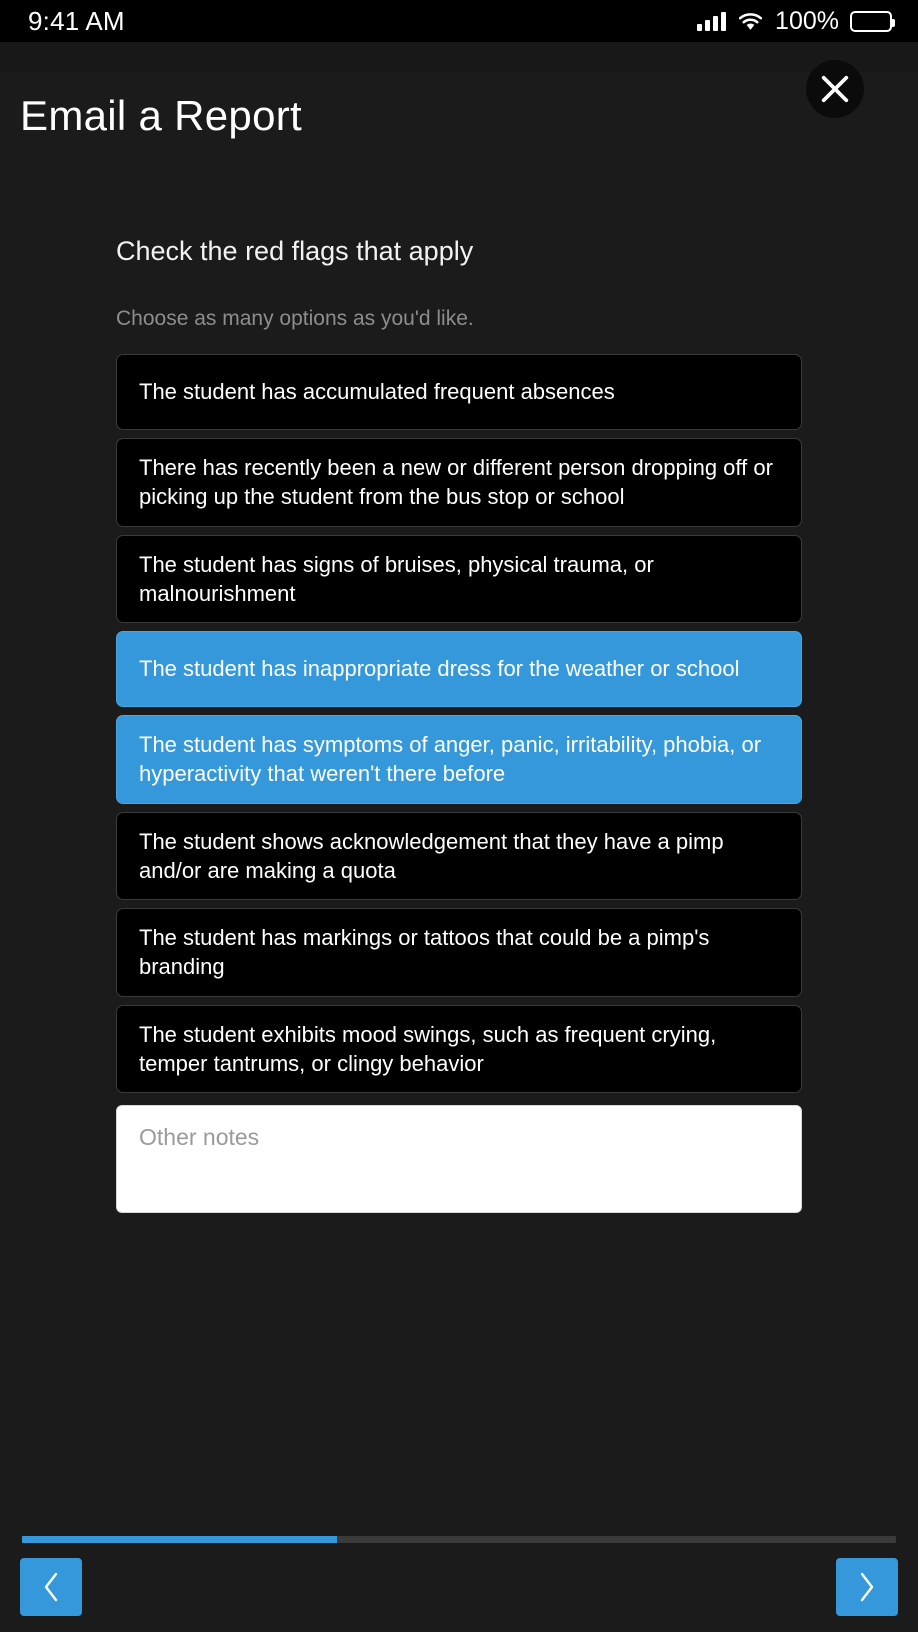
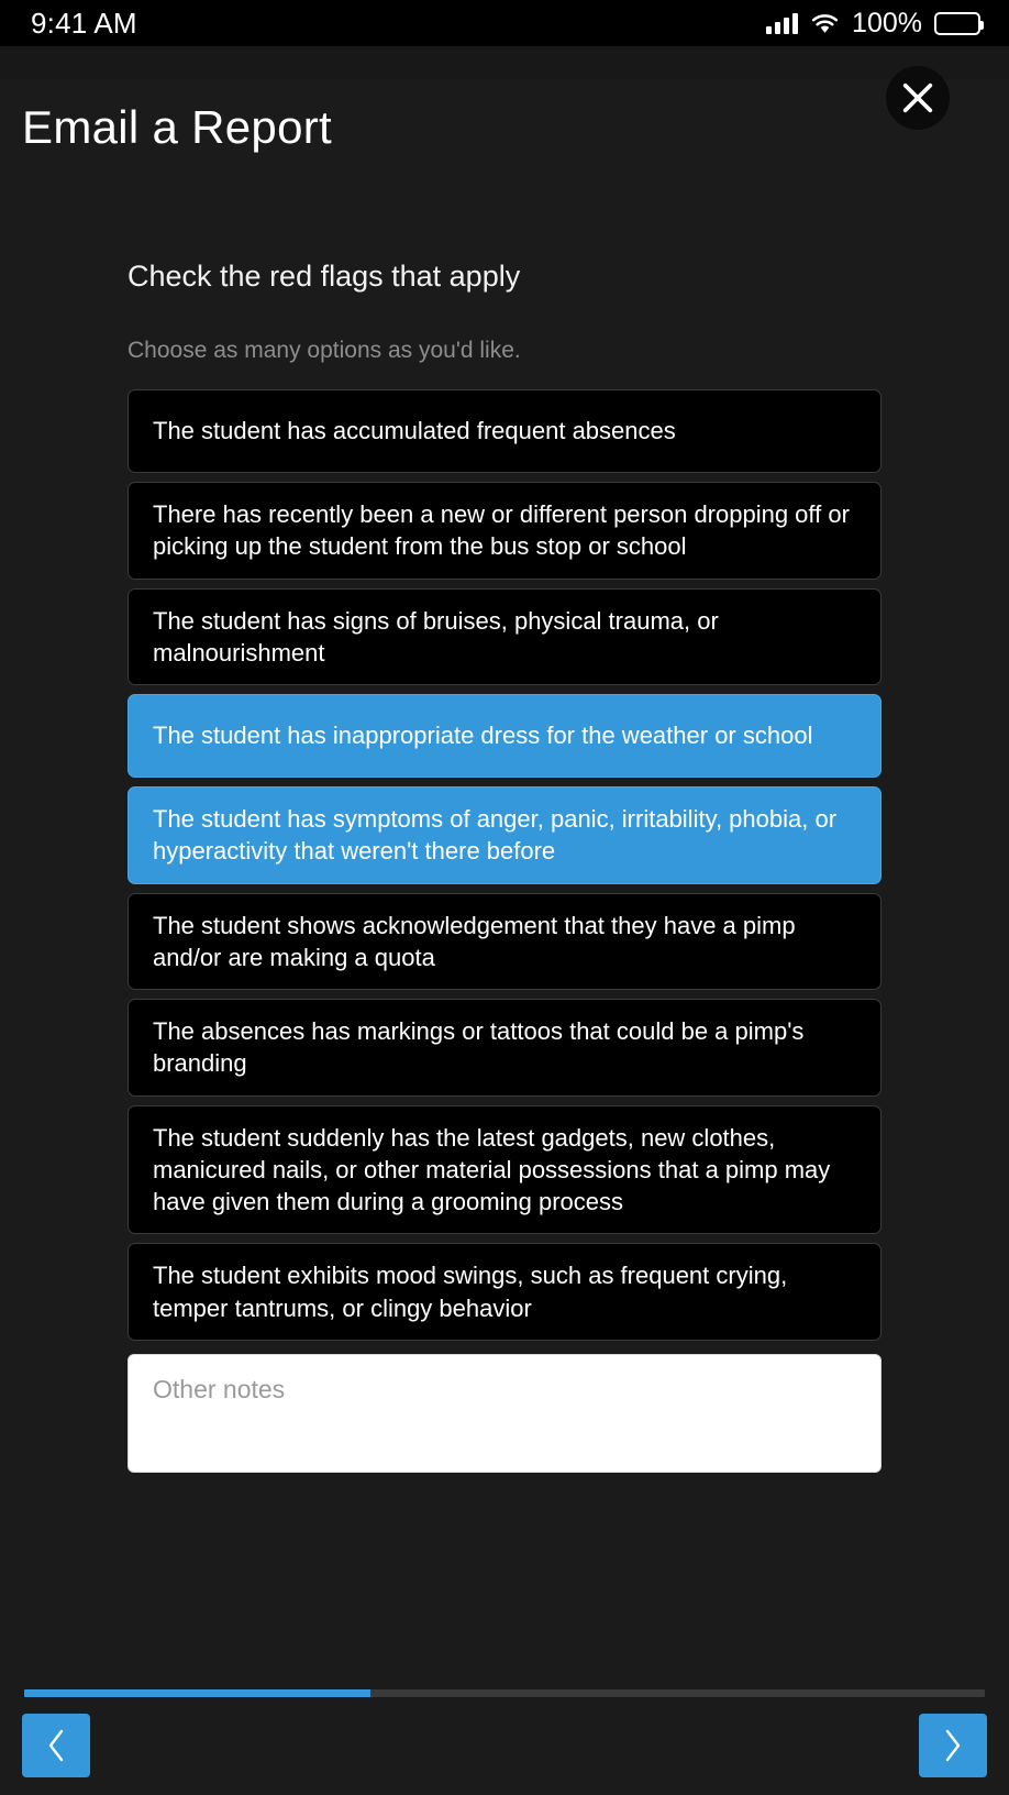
  9:41 AM
  100%
  Email a Report
  Check the red flags that apply
  Choose as many options as you'd like.
  The student has accumulated frequent absences
  There has recently been a new or different person dropping off or picking up the student from the bus stop or school
  The student has signs of bruises, physical trauma, or malnourishment
  The student has inappropriate dress for the weather or school
  The student has symptoms of anger, panic, irritability, phobia, or hyperactivity that weren't there before
  The student shows acknowledgement that they have a pimp and/or are making a quota
- The student has markings or tattoos that could be a pimp's branding
+ The absences has markings or tattoos that could be a pimp's branding
+ The student suddenly has the latest gadgets, new clothes, manicured nails, or other material possessions that a pimp may have given them during a grooming process
  The student exhibits mood swings, such as frequent crying, temper tantrums, or clingy behavior
  Other notes
